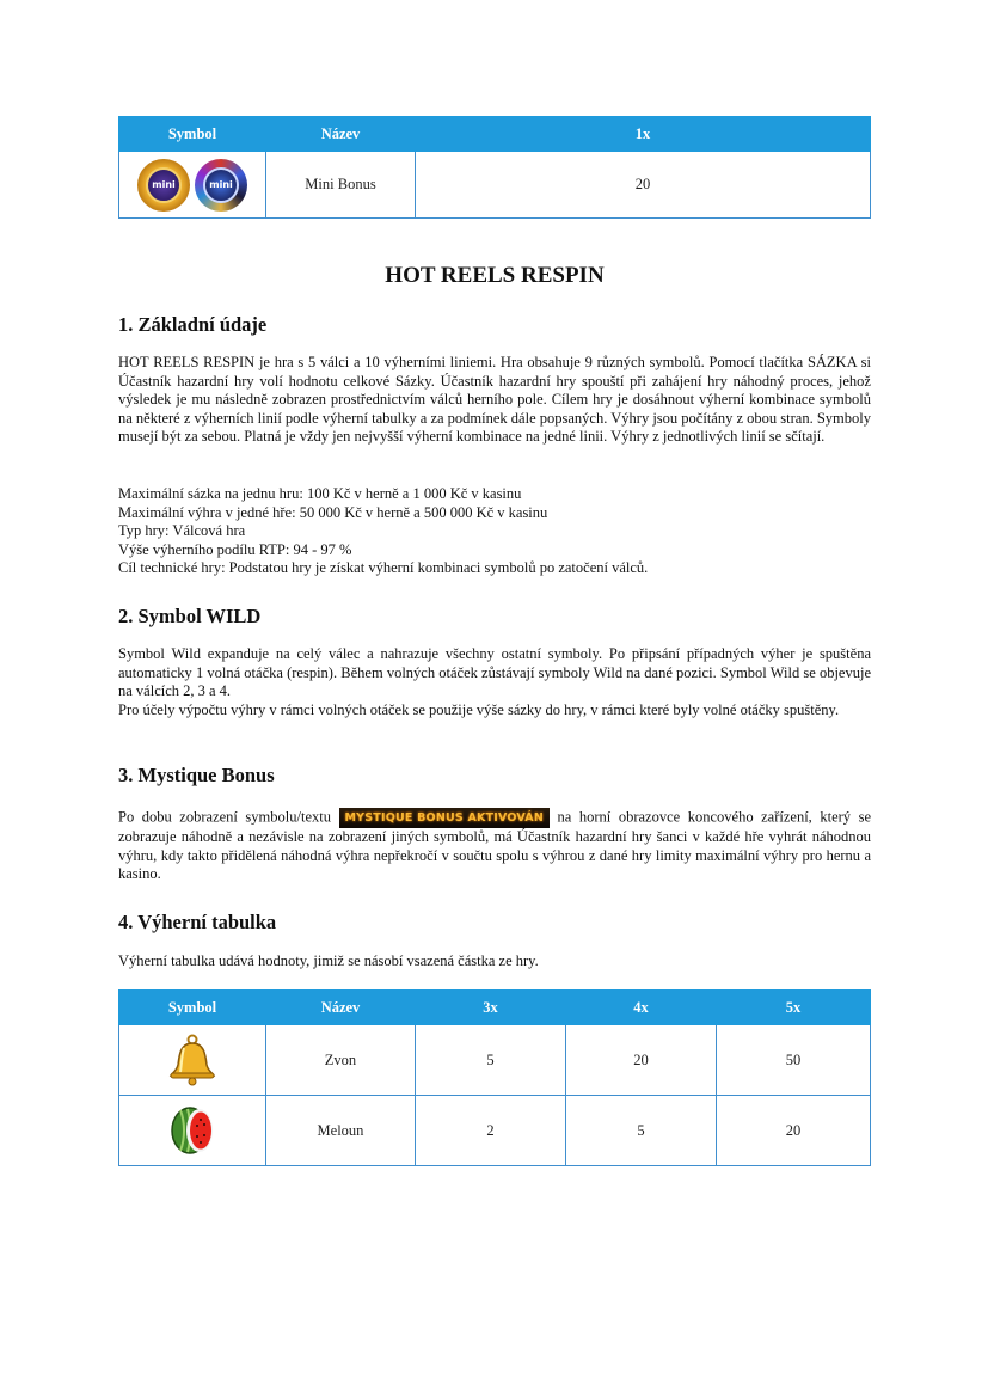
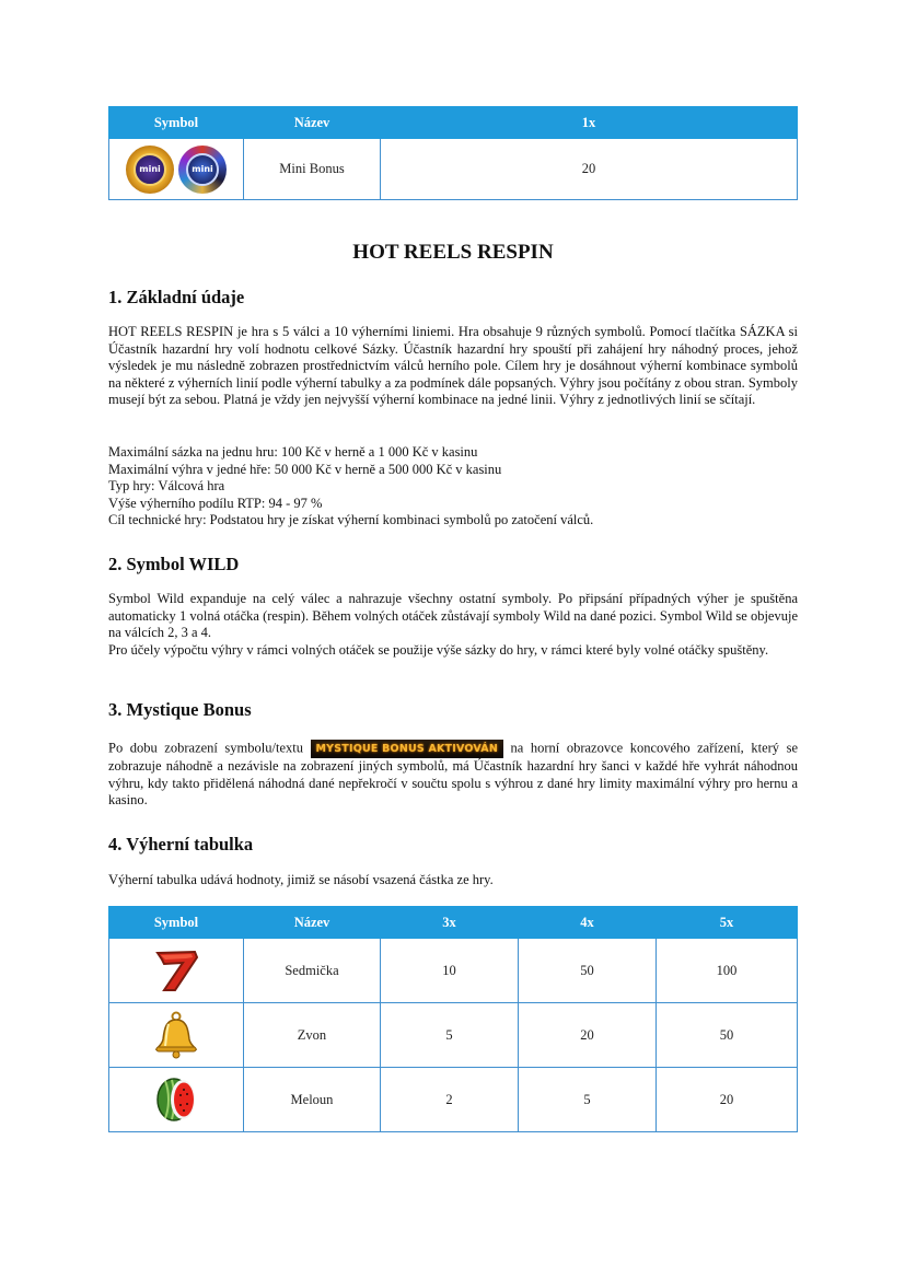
  Symbol	Název	1x
  mini mini	Mini Bonus	20
  HOT REELS RESPIN
  1. Základní údaje
  HOT REELS RESPIN je hra s 5 válci a 10 výherními liniemi. Hra obsahuje 9 různých symbolů. Pomocí tlačítka SÁZKA si Účastník hazardní hry volí hodnotu celkové Sázky. Účastník hazardní hry spouští při zahájení hry náhodný proces, jehož výsledek je mu následně zobrazen prostřednictvím válců herního pole. Cílem hry je dosáhnout výherní kombinace symbolů na některé z výherních linií podle výherní tabulky a za podmínek dále popsaných. Výhry jsou počítány z obou stran. Symboly musejí být za sebou. Platná je vždy jen nejvyšší výherní kombinace na jedné linii. Výhry z jednotlivých linií se sčítají.
  Maximální sázka na jednu hru: 100 Kč v herně a 1 000 Kč v kasinu
  Maximální výhra v jedné hře: 50 000 Kč v herně a 500 000 Kč v kasinu
  Typ hry: Válcová hra
  Výše výherního podílu RTP: 94 - 97 %
  Cíl technické hry: Podstatou hry je získat výherní kombinaci symbolů po zatočení válců.
  2. Symbol WILD
  Symbol Wild expanduje na celý válec a nahrazuje všechny ostatní symboly. Po připsání případných výher je spuštěna automaticky 1 volná otáčka (respin). Během volných otáček zůstávají symboly Wild na dané pozici. Symbol Wild se objevuje na válcích 2, 3 a 4.
  Pro účely výpočtu výhry v rámci volných otáček se použije výše sázky do hry, v rámci které byly volné otáčky spuštěny.
  3. Mystique Bonus
- Po dobu zobrazení symbolu/textu MYSTIQUE BONUS AKTIVOVÁN na horní obrazovce koncového zařízení, který se zobrazuje náhodně a nezávisle na zobrazení jiných symbolů, má Účastník hazardní hry šanci v každé hře vyhrát náhodnou výhru, kdy takto přidělená náhodná výhra nepřekročí v součtu spolu s výhrou z dané hry limity maximální výhry pro hernu a kasino.
+ Po dobu zobrazení symbolu/textu MYSTIQUE BONUS AKTIVOVÁN na horní obrazovce koncového zařízení, který se zobrazuje náhodně a nezávisle na zobrazení jiných symbolů, má Účastník hazardní hry šanci v každé hře vyhrát náhodnou výhru, kdy takto přidělená náhodná dané nepřekročí v součtu spolu s výhrou z dané hry limity maximální výhry pro hernu a kasino.
  4. Výherní tabulka
  Výherní tabulka udává hodnoty, jimiž se násobí vsazená částka ze hry.
  Symbol	Název	3x	4x	5x
+ 	Sedmička	10	50	100
  	Zvon	5	20	50
  	Meloun	2	5	20
